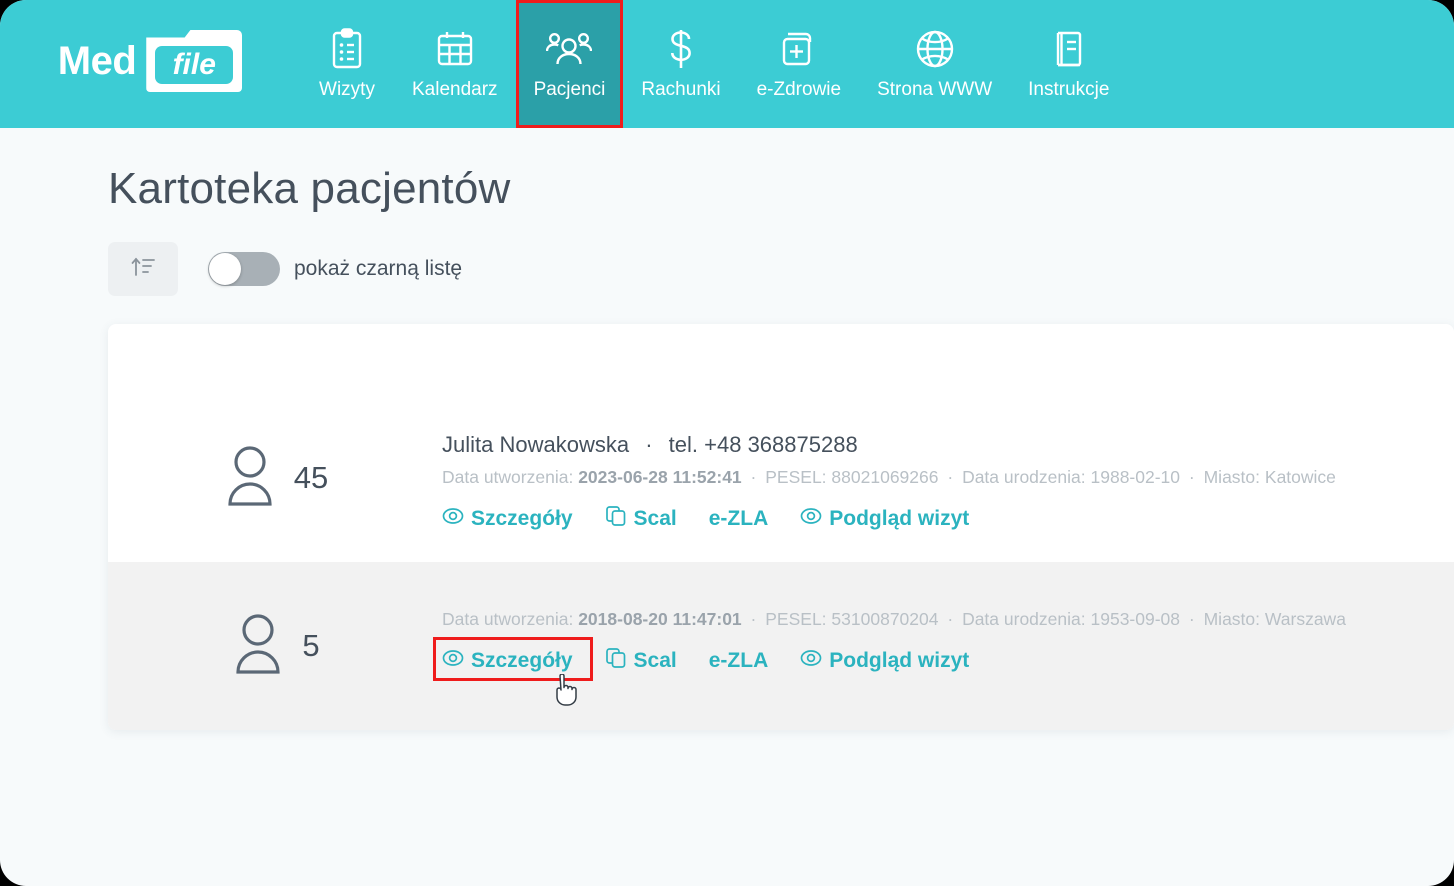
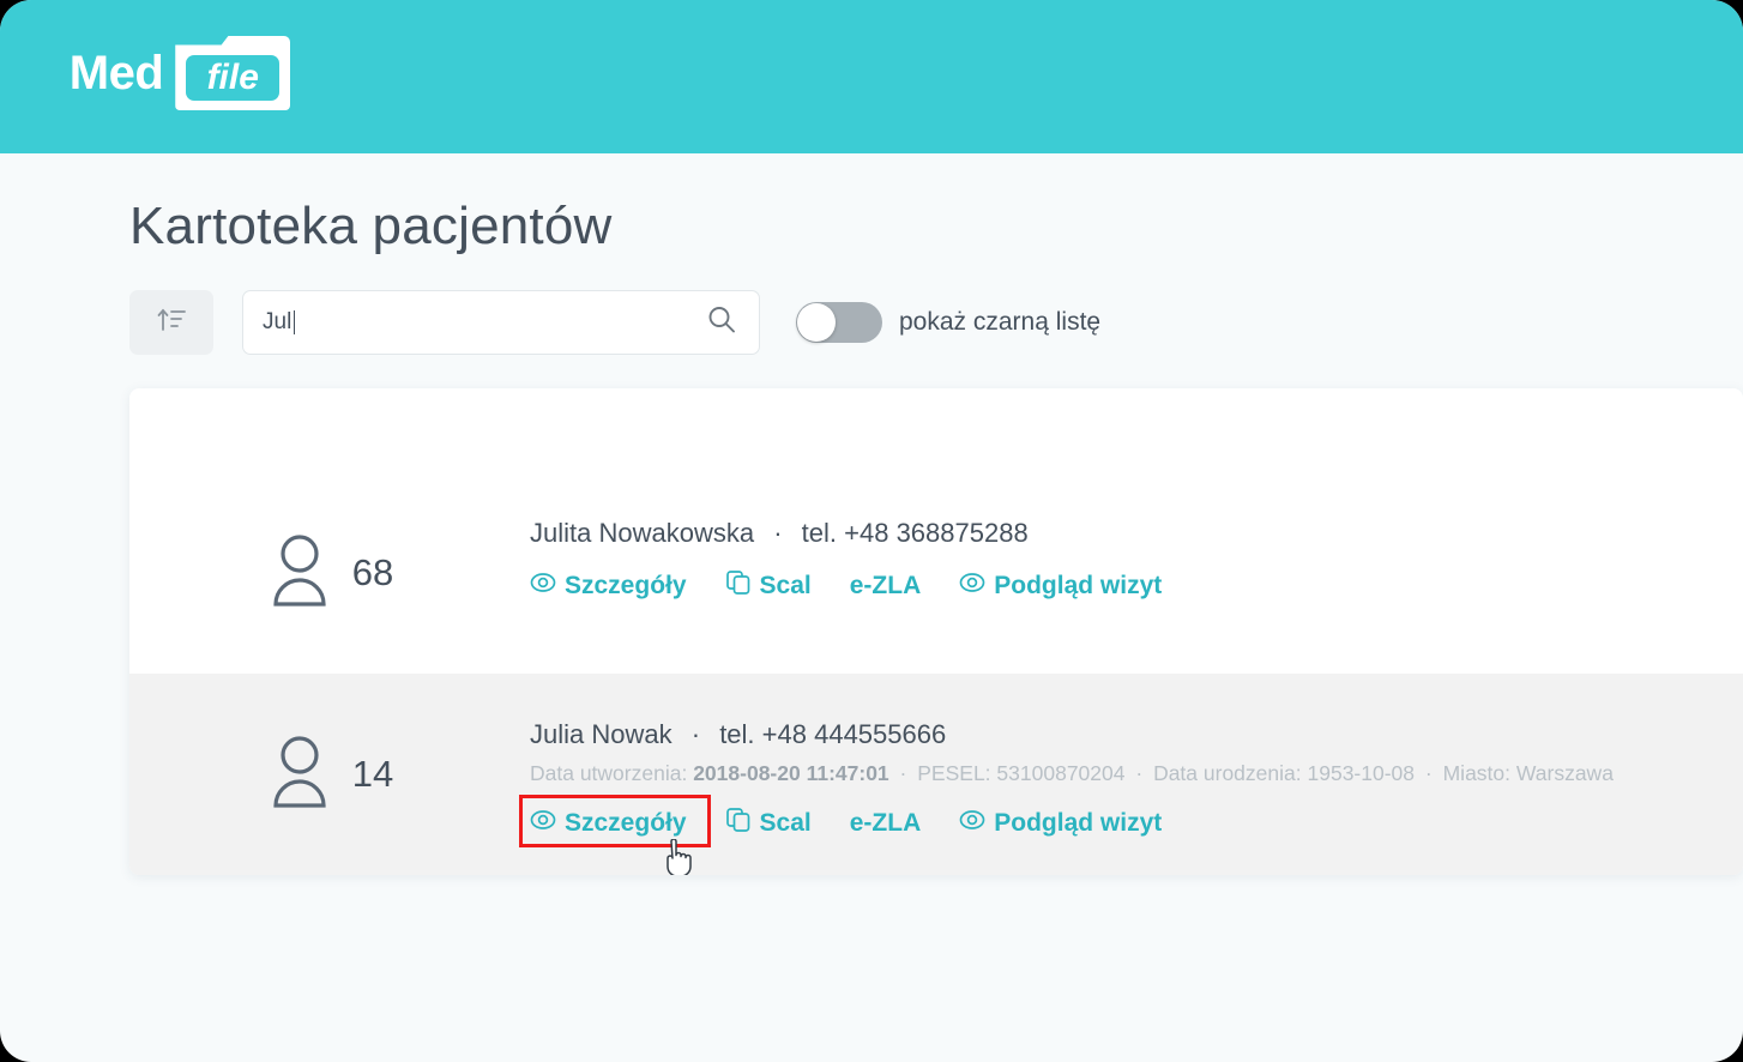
  Med
  file
- Wizyty
- Kalendarz
- Pacjenci
- Rachunki
- e-Zdrowie
- Strona WWW
- Instrukcje
  Kartoteka pacjentów
+ Jul
  pokaż czarną listę
- 45
+ 68
  Julita Nowakowska · tel. +48 368875288
- Data utworzenia: 2023-06-28 11:52:41 · PESEL: 88021069266 · Data urodzenia: 1988-02-10 · Miasto: Katowice
  Szczegóły
  Scal
  e-ZLA
  Podgląd wizyt
- 5
+ 14
+ Julia Nowak · tel. +48 444555666
- Data utworzenia: 2018-08-20 11:47:01 · PESEL: 53100870204 · Data urodzenia: 1953-09-08 · Miasto: Warszawa
+ Data utworzenia: 2018-08-20 11:47:01 · PESEL: 53100870204 · Data urodzenia: 1953-10-08 · Miasto: Warszawa
  Szczegóły
  Scal
  e-ZLA
  Podgląd wizyt
